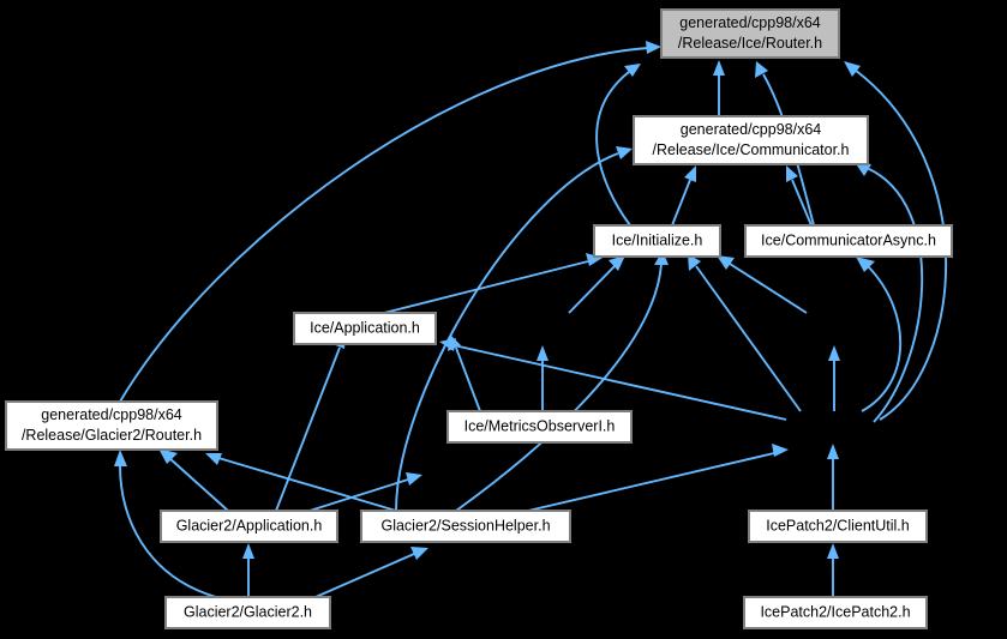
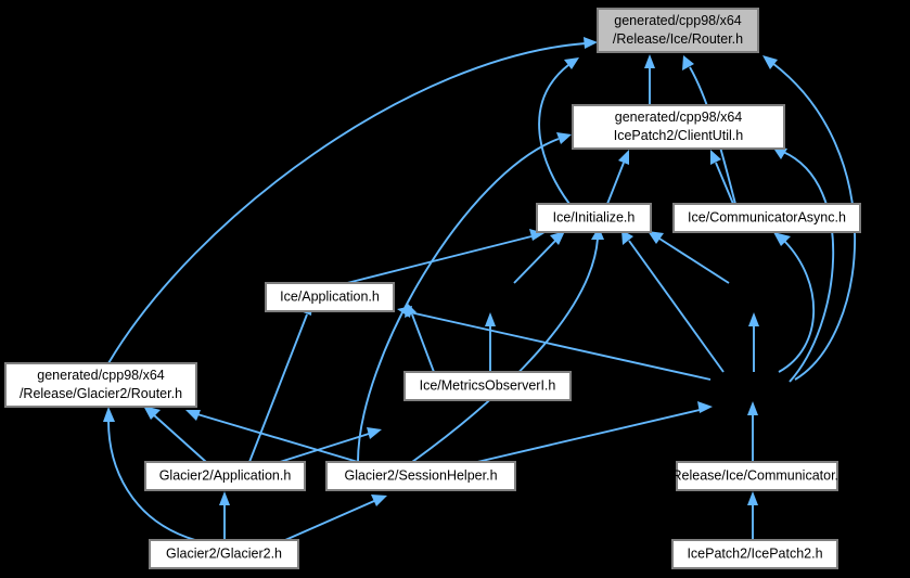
  generated/cpp98/x64
  /Release/Ice/Router.h
  generated/cpp98/x64
- /Release/Ice/Communicator.h
+ IcePatch2/ClientUtil.h
  Ice/Initialize.h
  Ice/CommunicatorAsync.h
  Ice/Application.h
  Ice/MetricsObserverI.h
  generated/cpp98/x64
  /Release/Glacier2/Router.h
  Glacier2/Application.h
  Glacier2/SessionHelper.h
- IcePatch2/ClientUtil.h
+ /Release/Ice/Communicator.h
  Glacier2/Glacier2.h
  IcePatch2/IcePatch2.h
